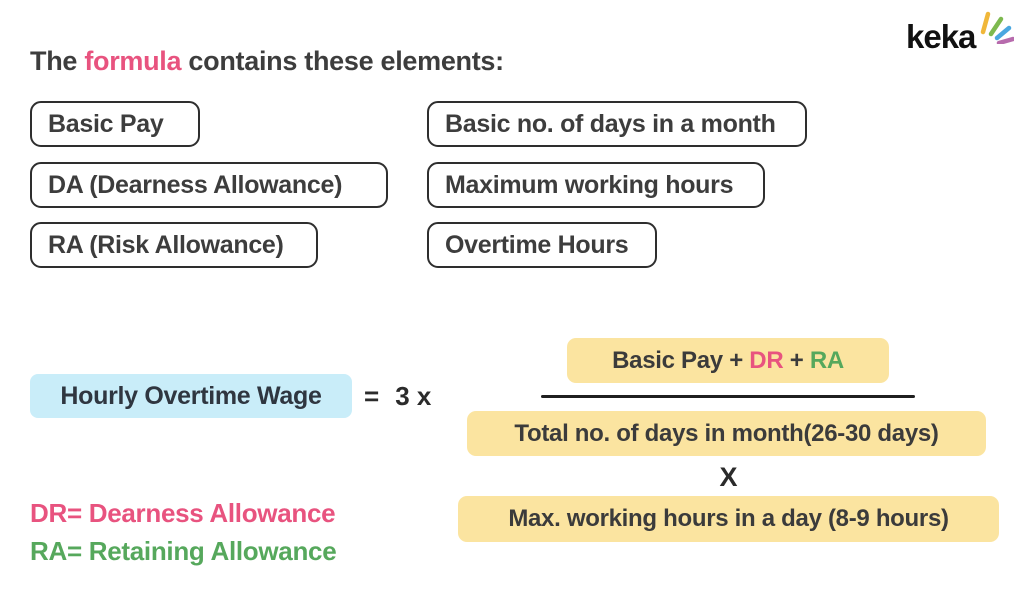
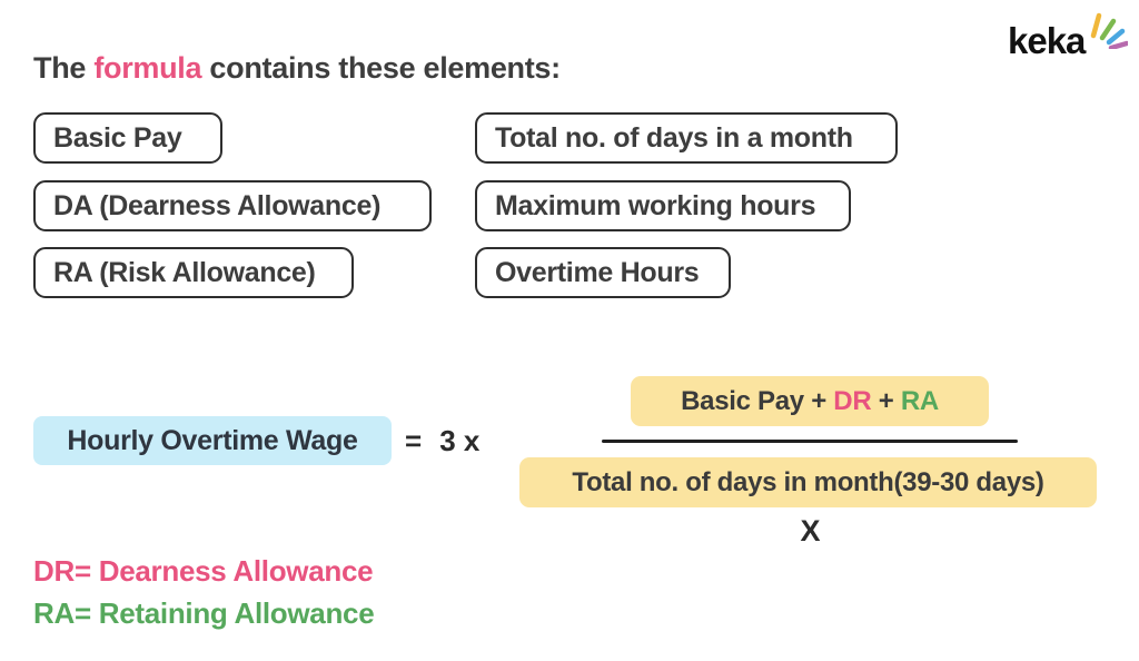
  keka
  The formula contains these elements:
  Basic Pay
  DA (Dearness Allowance)
  RA (Risk Allowance)
- Basic no. of days in a month
+ Total no. of days in a month
  Maximum working hours
  Overtime Hours
  Hourly Overtime Wage
  =
  3 x
  Basic Pay +
  DR
  +
  RA
- Total no. of days in month(26-30 days)
+ Total no. of days in month(39-30 days)
  X
- Max. working hours in a day (8-9 hours)
  DR= Dearness Allowance
  RA= Retaining Allowance
